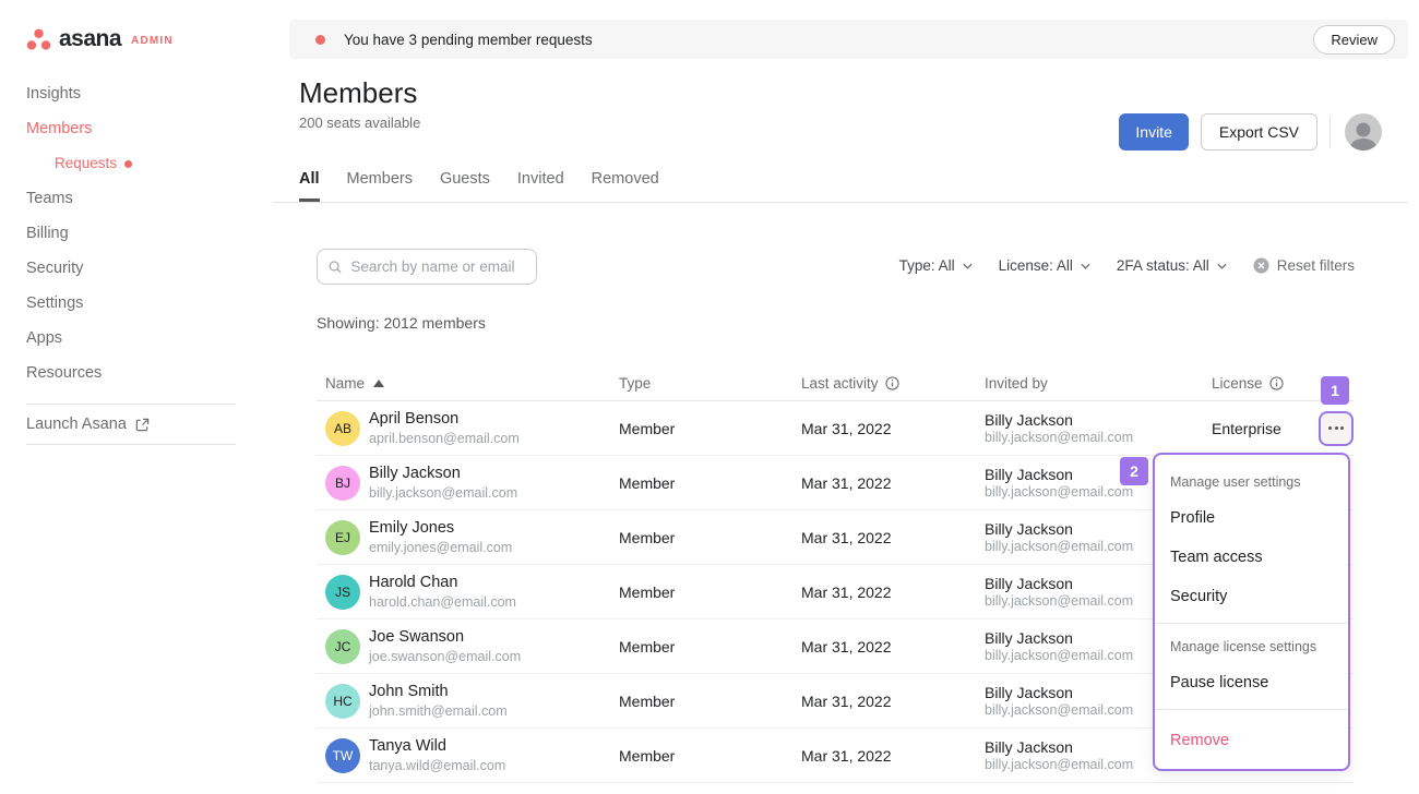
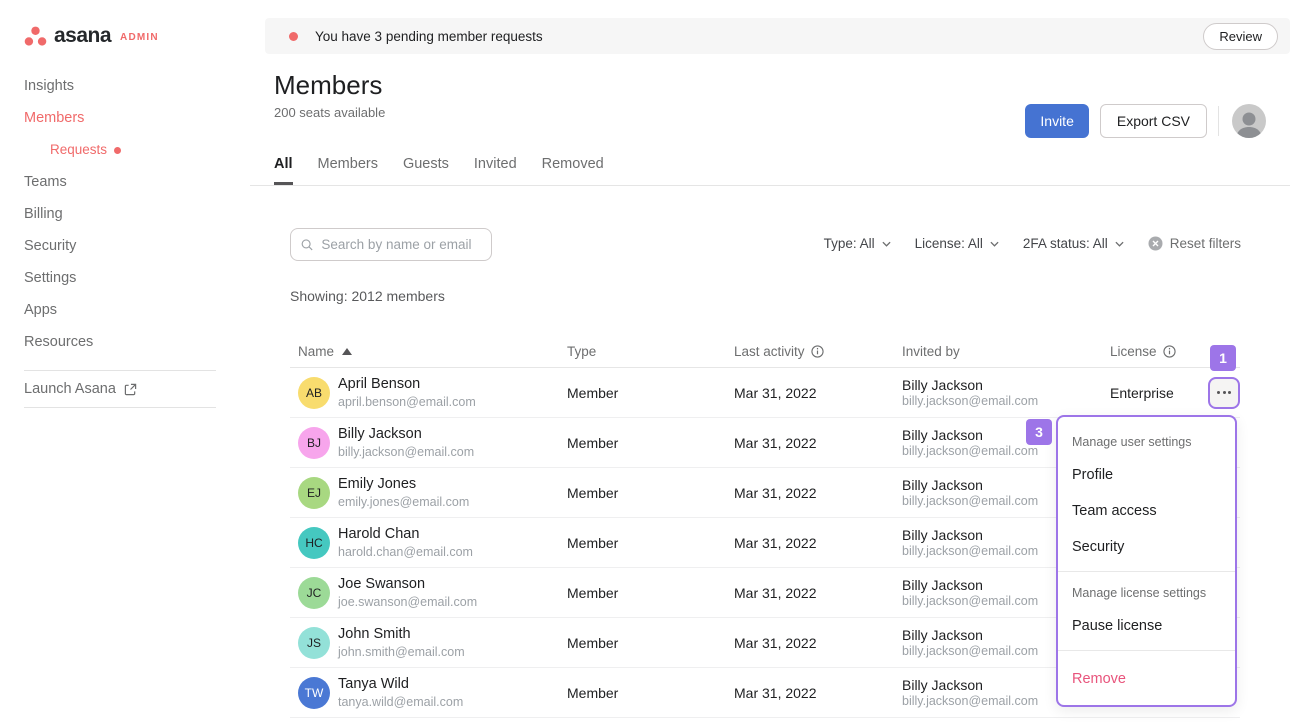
  asana
  ADMIN
  Insights
  Members
  Requests
  Teams
  Billing
  Security
  Settings
  Apps
  Resources
  Launch Asana
  You have 3 pending member requests
  Review
  Members
  200 seats available
  Invite
  Export CSV
  All
  Members
  Guests
  Invited
  Removed
  Search by name or email
  Type: All
  License: All
  2FA status: All
  Reset filters
  Showing: 2012 members
  Name
  Type
  Last activity
  Invited by
  License
  AB
  April Benson
  april.benson@email.com
  Member
  Mar 31, 2022
  Billy Jackson
  billy.jackson@email.com
  Enterprise
  BJ
  Billy Jackson
  billy.jackson@email.com
  Member
  Mar 31, 2022
  Billy Jackson
  billy.jackson@email.com
  EJ
  Emily Jones
  emily.jones@email.com
  Member
  Mar 31, 2022
  Billy Jackson
  billy.jackson@email.com
- JS
+ HC
  Harold Chan
  harold.chan@email.com
  Member
  Mar 31, 2022
  Billy Jackson
  billy.jackson@email.com
  JC
  Joe Swanson
  joe.swanson@email.com
  Member
  Mar 31, 2022
  Billy Jackson
  billy.jackson@email.com
- HC
+ JS
  John Smith
  john.smith@email.com
  Member
  Mar 31, 2022
  Billy Jackson
  billy.jackson@email.com
  TW
  Tanya Wild
  tanya.wild@email.com
  Member
  Mar 31, 2022
  Billy Jackson
  billy.jackson@email.com
  Manage user settings
  Profile
  Team access
  Security
  Manage license settings
  Pause license
  Remove
  1
- 2
+ 3
